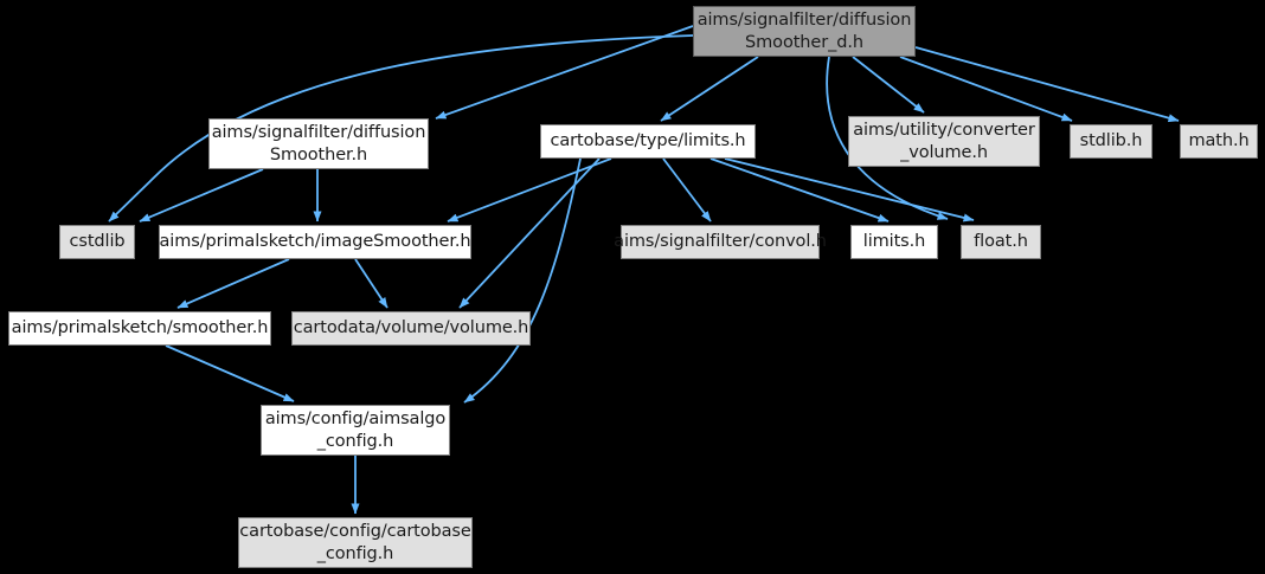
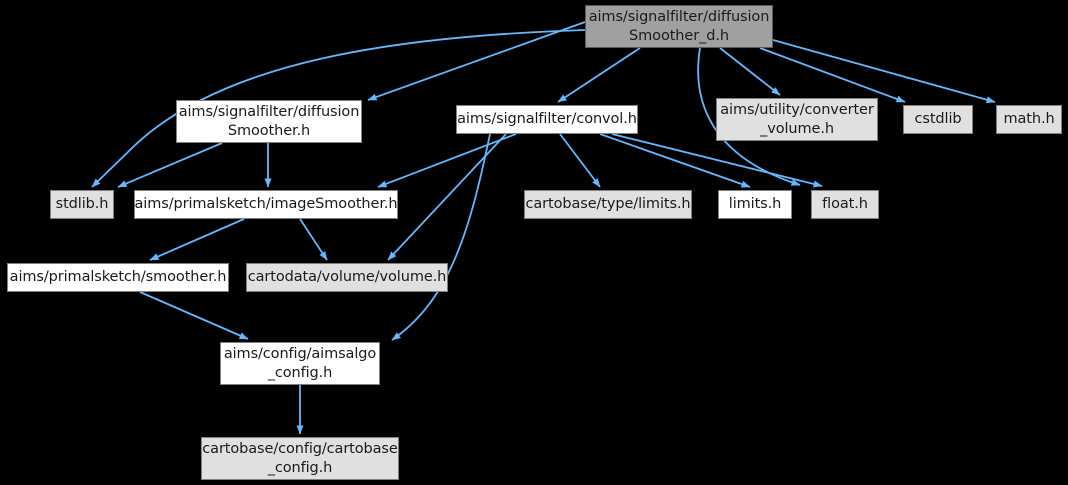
  aims/signalfilter/diffusion
  Smoother_d.h
  aims/signalfilter/diffusion
  Smoother.h
- cartobase/type/limits.h
+ aims/signalfilter/convol.h
  aims/utility/converter
  _volume.h
- stdlib.h
+ cstdlib
  math.h
- cstdlib
+ stdlib.h
  aims/primalsketch/imageSmoother.h
- aims/signalfilter/convol.h
+ cartobase/type/limits.h
  limits.h
  float.h
  aims/primalsketch/smoother.h
  cartodata/volume/volume.h
  aims/config/aimsalgo
  _config.h
  cartobase/config/cartobase
  _config.h
